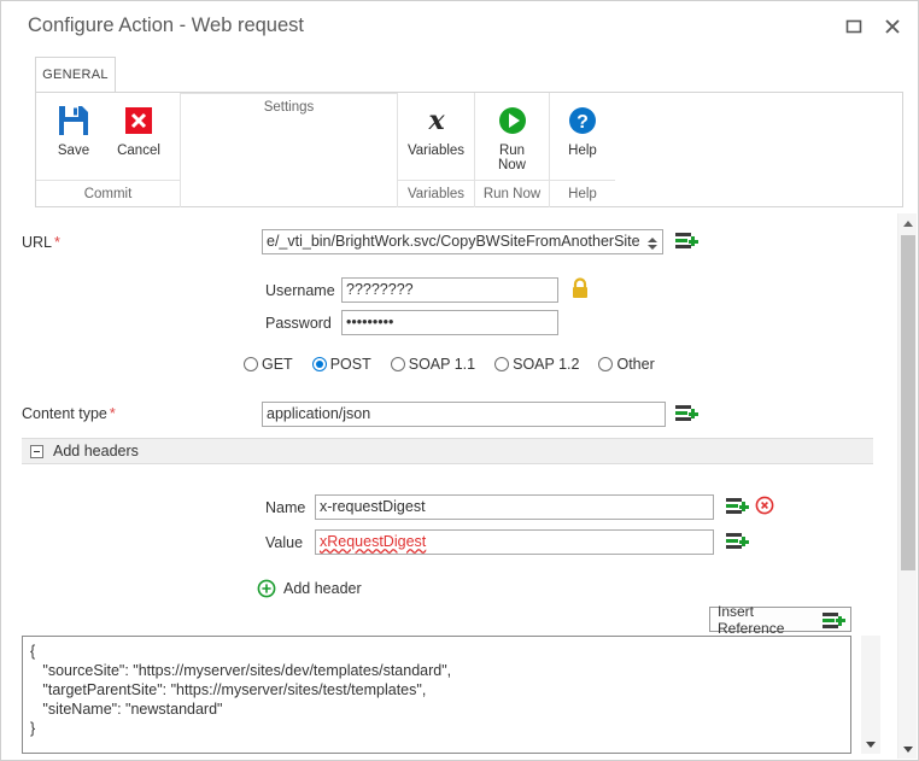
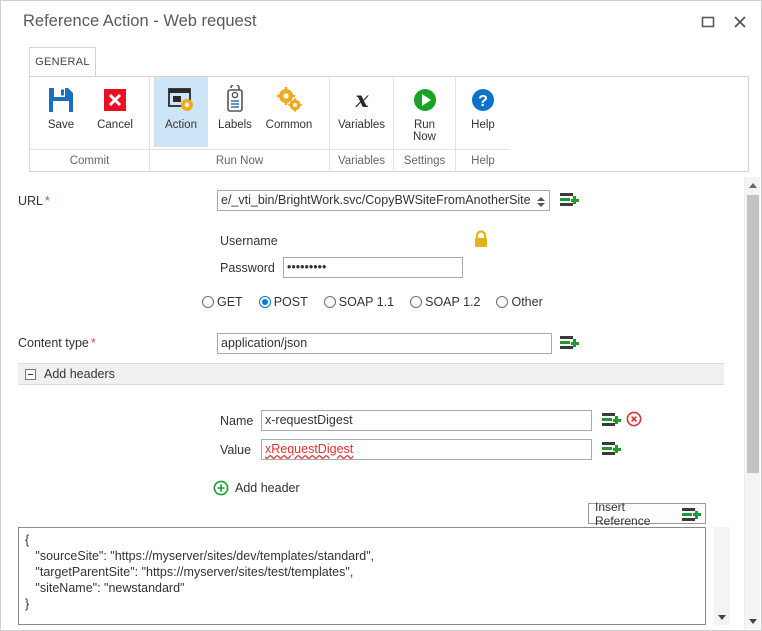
- Configure Action - Web request
+ Reference Action - Web request
  GENERAL
  Save
  Cancel
  Commit
+ Action
+ Labels
+ Common
- Settings
+ Run Now
  x
  Variables
  Variables
  Run
  Now
- Run Now
+ Settings
  ?
  Help
  Help
  URL *
  e/_vti_bin/BrightWork.svc/CopyBWSiteFromAnotherSite
  Username
- ????????
  Password
  •••••••••
  GET
  POST
  SOAP 1.1
  SOAP 1.2
  Other
  Content type *
  application/json
  Add headers
  Name
  x-requestDigest
  Value
  xRequestDigest
  Add header
  Insert Reference
  {
  "sourceSite": "https://myserver/sites/dev/templates/standard",
  "targetParentSite": "https://myserver/sites/test/templates",
  "siteName": "newstandard"
  }
